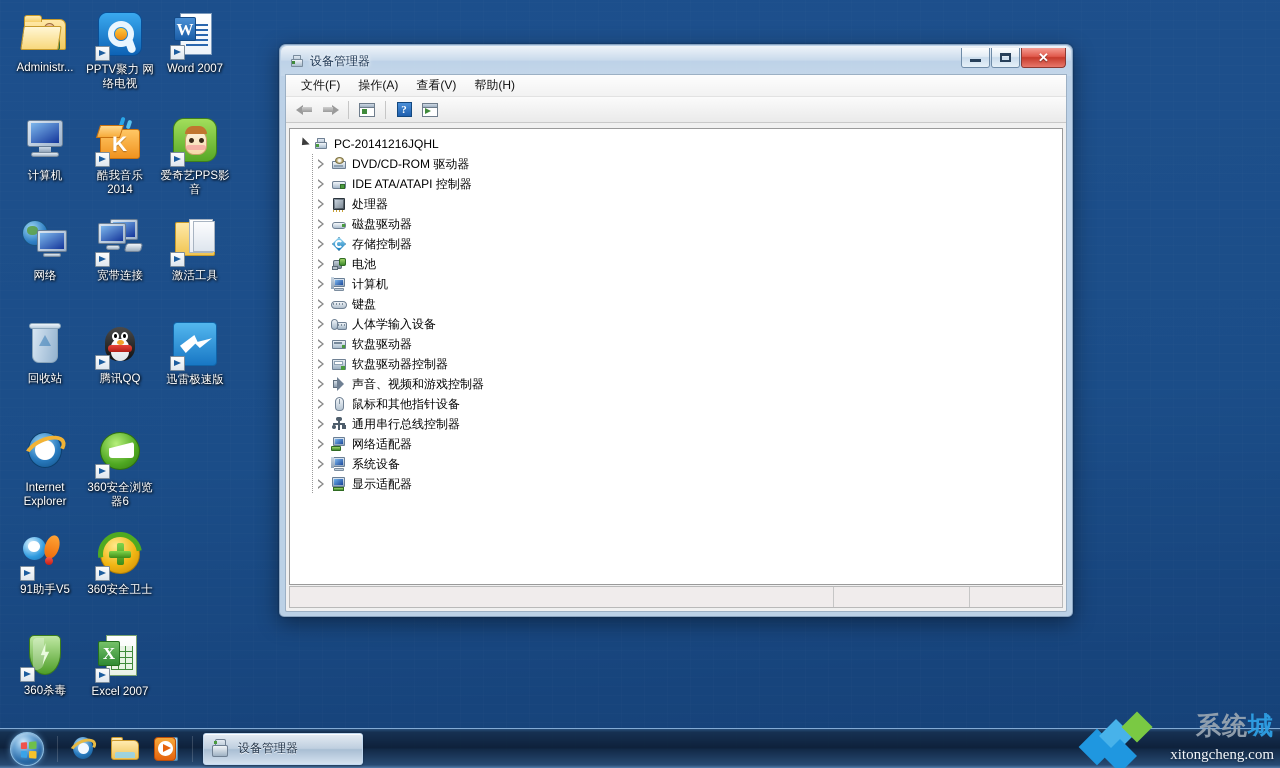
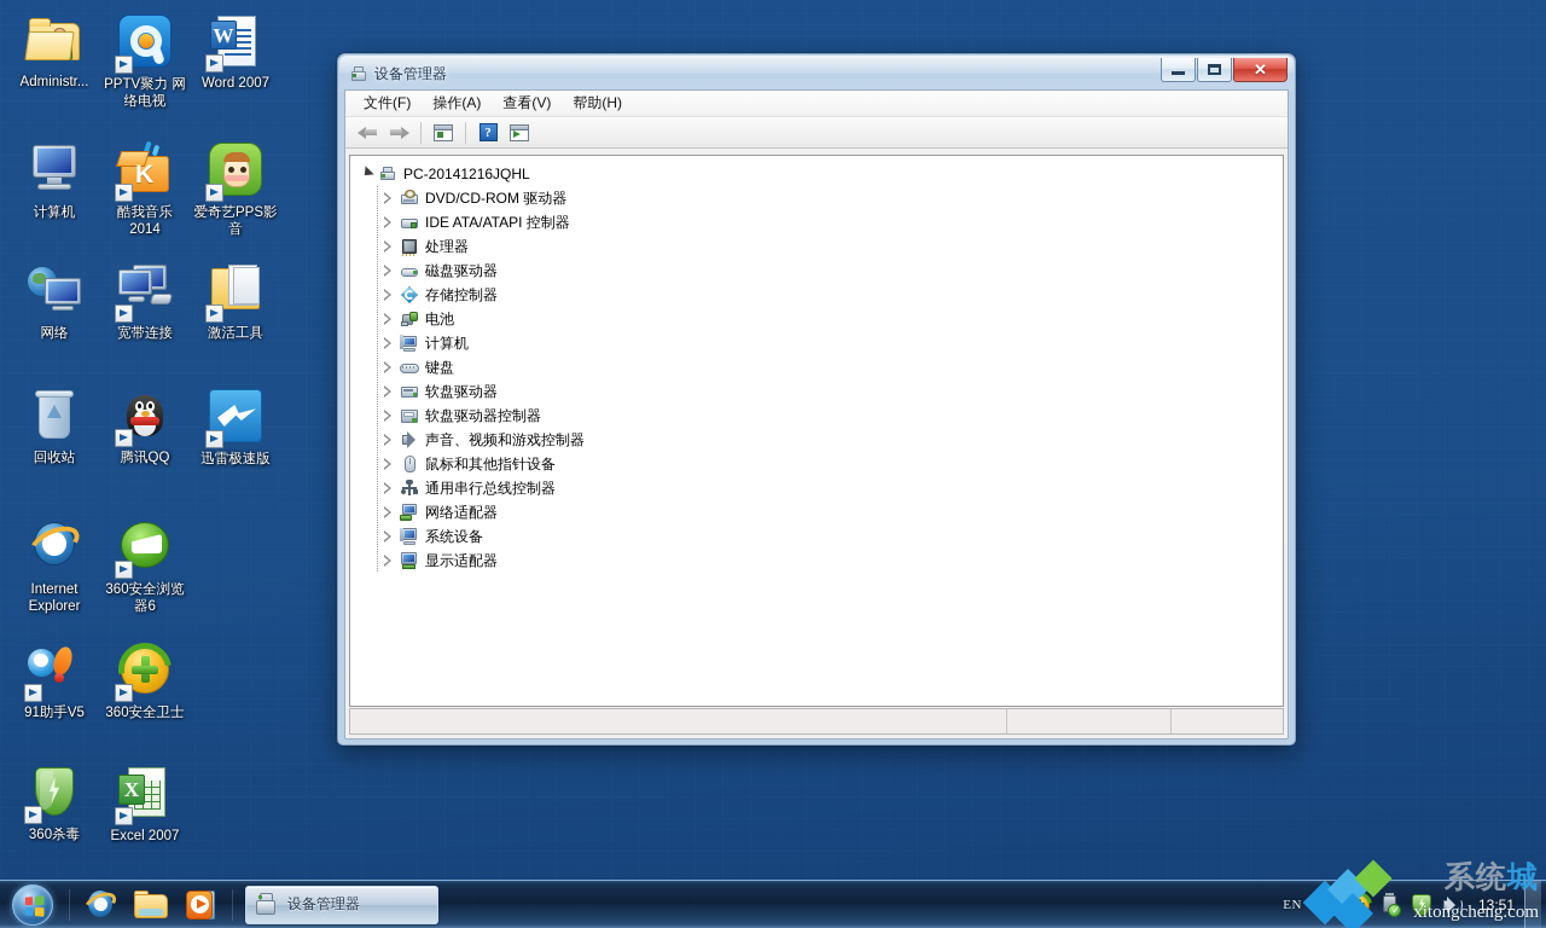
  Administr...
  PPTV聚力 网络电视
  W
  Word 2007
  计算机
  K
  酷我音乐 2014
  爱奇艺PPS影音
  网络
  宽带连接
  激活工具
  回收站
  腾讯QQ
  迅雷极速版
  Internet Explorer
  360安全浏览器6
  91助手V5
  360安全卫士
  360杀毒
  X
  Excel 2007
  设备管理器
  ✕
  文件(F)
  操作(A)
  查看(V)
  帮助(H)
  ?
  PC-20141216JQHL
  DVD/CD-ROM 驱动器
  IDE ATA/ATAPI 控制器
  处理器
  磁盘驱动器
  存储控制器
  电池
  计算机
  键盘
- 人体学输入设备
  软盘驱动器
  软盘驱动器控制器
  声音、视频和游戏控制器
  鼠标和其他指针设备
  通用串行总线控制器
  网络适配器
  系统设备
  显示适配器
  设备管理器
+ EN
+ 13:51
  系统城
  xitongcheng.com
